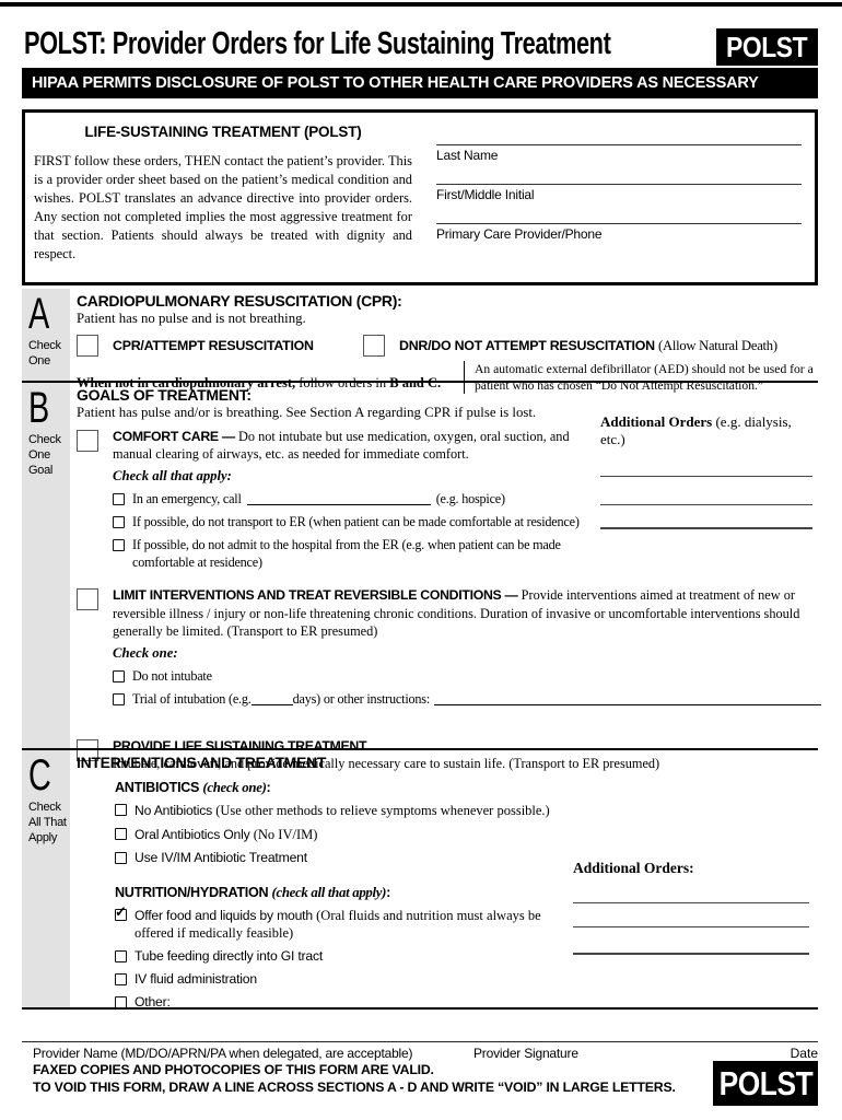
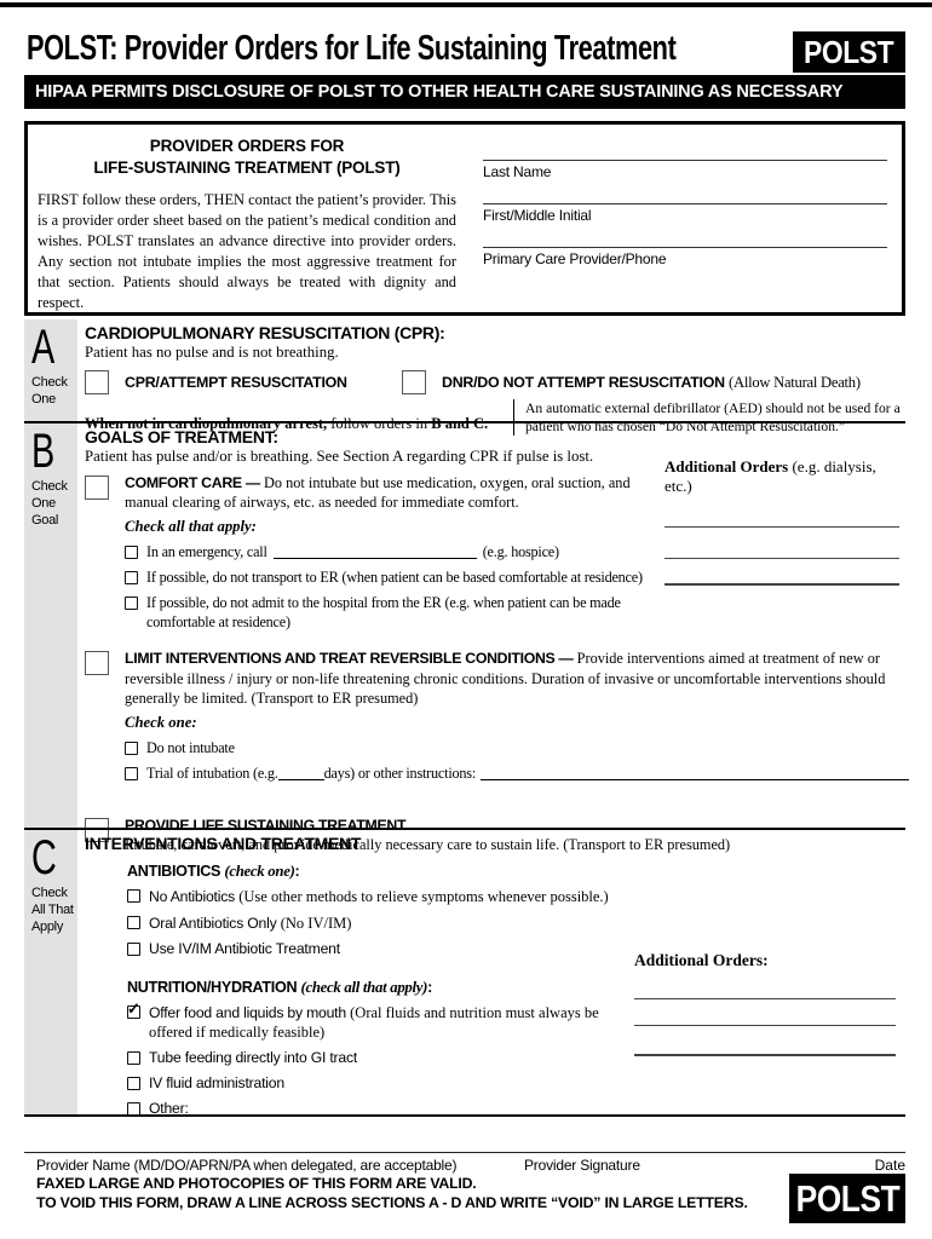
  POLST: Provider Orders for Life Sustaining Treatment
  POLST
- HIPAA PERMITS DISCLOSURE OF POLST TO OTHER HEALTH CARE PROVIDERS AS NECESSARY
+ HIPAA PERMITS DISCLOSURE OF POLST TO OTHER HEALTH CARE SUSTAINING AS NECESSARY
+ PROVIDER ORDERS FOR
  LIFE-SUSTAINING TREATMENT (POLST)
- FIRST follow these orders, THEN contact the patient’s provider. This is a provider order sheet based on the patient’s medical condition and wishes. POLST translates an advance directive into provider orders. Any section not completed implies the most aggressive treatment for that section. Patients should always be treated with dignity and respect.
+ FIRST follow these orders, THEN contact the patient’s provider. This is a provider order sheet based on the patient’s medical condition and wishes. POLST translates an advance directive into provider orders. Any section not intubate implies the most aggressive treatment for that section. Patients should always be treated with dignity and respect.
  Last Name
  First/Middle Initial
  Primary Care Provider/Phone
  A
  Check One
  CARDIOPULMONARY RESUSCITATION (CPR):
  Patient has no pulse and is not breathing.
  CPR/ATTEMPT RESUSCITATION
  DNR/DO NOT ATTEMPT RESUSCITATION (Allow Natural Death)
  When not in cardiopulmonary arrest, follow orders in B and C.
  An automatic external defibrillator (AED) should not be used for a patient who has chosen “Do Not Attempt Resuscitation.”
  B
  Check One Goal
  GOALS OF TREATMENT:
  Patient has pulse and/or is breathing. See Section A regarding CPR if pulse is lost.
  Additional Orders (e.g. dialysis, etc.)
  COMFORT CARE — Do not intubate but use medication, oxygen, oral suction, and manual clearing of airways, etc. as needed for immediate comfort.
  Check all that apply:
  In an emergency, call
  (e.g. hospice)
- If possible, do not transport to ER (when patient can be made comfortable at residence)
+ If possible, do not transport to ER (when patient can be based comfortable at residence)
  If possible, do not admit to the hospital from the ER (e.g. when patient can be made comfortable at residence)
  LIMIT INTERVENTIONS AND TREAT REVERSIBLE CONDITIONS — Provide interventions aimed at treatment of new or reversible illness / injury or non-life threatening chronic conditions. Duration of invasive or uncomfortable interventions should generally be limited. (Transport to ER presumed)
  Check one:
  Do not intubate
  Trial of intubation (e.g.
  days) or other instructions:
  PROVIDE LIFE SUSTAINING TREATMENT
  Intubate, cardiovert, and provide medically necessary care to sustain life. (Transport to ER presumed)
  C
  Check All That Apply
  INTERVENTIONS AND TREATMENT
  ANTIBIOTICS (check one):
  No Antibiotics (Use other methods to relieve symptoms whenever possible.)
  Oral Antibiotics Only (No IV/IM)
  Use IV/IM Antibiotic Treatment
  NUTRITION/HYDRATION (check all that apply):
  ✓
  Offer food and liquids by mouth (Oral fluids and nutrition must always be offered if medically feasible)
  Tube feeding directly into GI tract
  IV fluid administration
  Other:
  Additional Orders:
  Provider Name (MD/DO/APRN/PA when delegated, are acceptable)
  Provider Signature
  Date
- FAXED COPIES AND PHOTOCOPIES OF THIS FORM ARE VALID.
+ FAXED LARGE AND PHOTOCOPIES OF THIS FORM ARE VALID.
  TO VOID THIS FORM, DRAW A LINE ACROSS SECTIONS A - D AND WRITE “VOID” IN LARGE LETTERS.
  POLST
